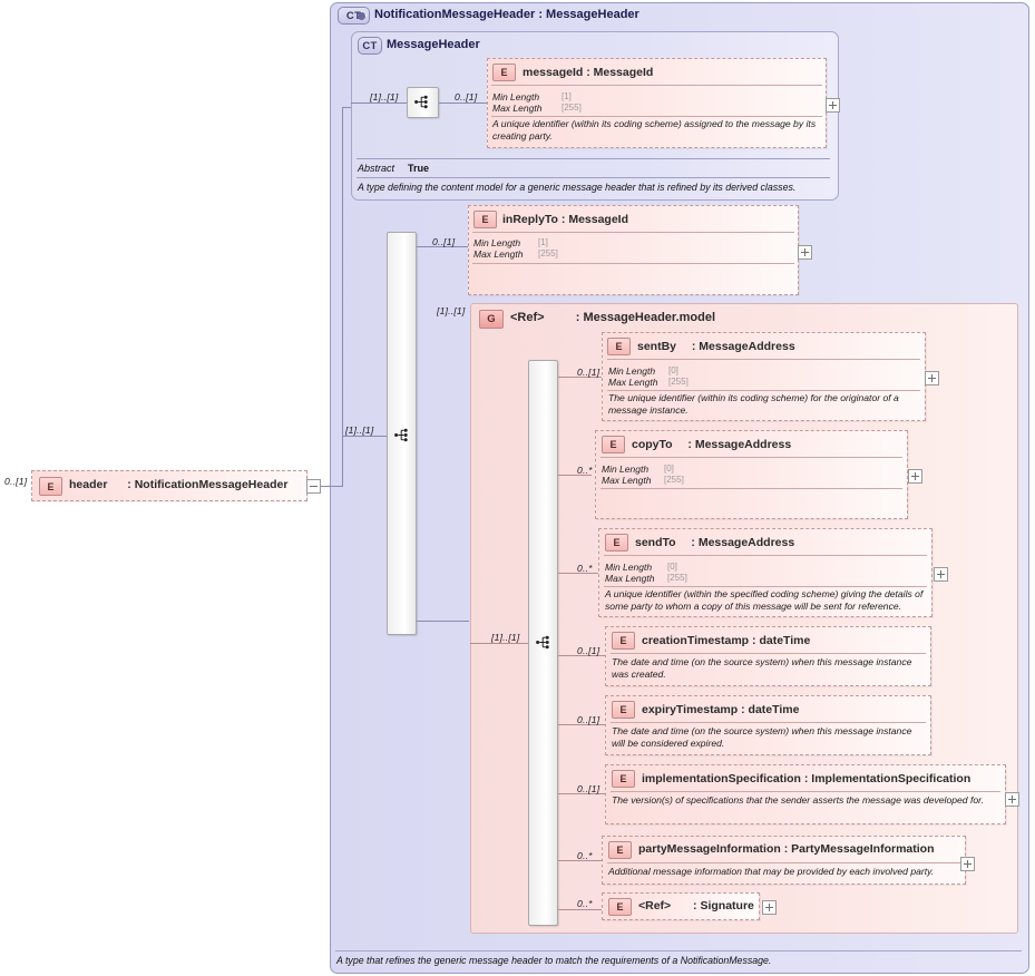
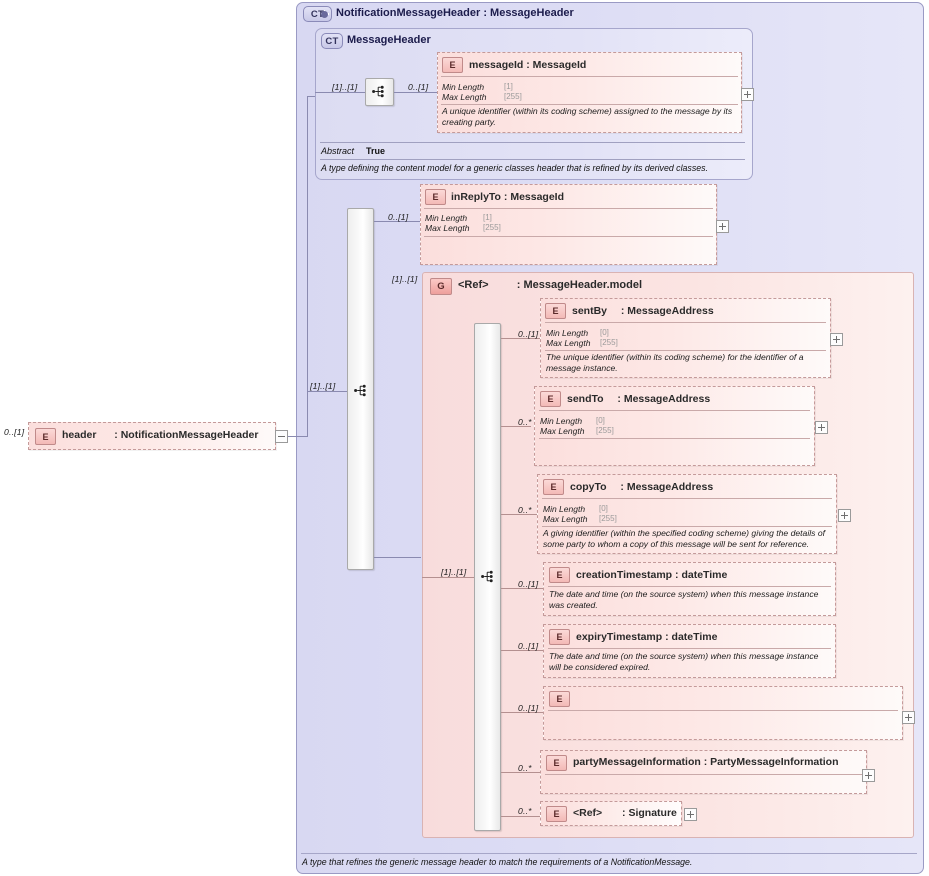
  NotificationMessageHeader : MessageHeader
  CT
  MessageHeader
  [1]..[1]
  0..[1]
  E
  messageId : MessageId
  Min Length
  [1]
  Max Length
  [255]
  A unique identifier (within its coding scheme) assigned to the message by its creating party.
  Abstract
  True
- A type defining the content model for a generic message header that is refined by its derived classes.
+ A type defining the content model for a generic classes header that is refined by its derived classes.
  [1]..[1]
  0..[1]
  E
  inReplyTo : MessageId
  Min Length
  [1]
  Max Length
  [255]
  [1]..[1]
  G
  <Ref> : MessageHeader.model
  [1]..[1]
  0..[1]
  E
  sentBy : MessageAddress
  Min Length
  [0]
  Max Length
  [255]
- The unique identifier (within its coding scheme) for the originator of a message instance.
+ The unique identifier (within its coding scheme) for the identifier of a message instance.
  0..*
  E
- copyTo : MessageAddress
+ sendTo : MessageAddress
  Min Length
  [0]
  Max Length
  [255]
  0..*
  E
- sendTo : MessageAddress
+ copyTo : MessageAddress
  Min Length
  [0]
  Max Length
  [255]
- A unique identifier (within the specified coding scheme) giving the details of some party to whom a copy of this message will be sent for reference.
+ A giving identifier (within the specified coding scheme) giving the details of some party to whom a copy of this message will be sent for reference.
  0..[1]
  E
  creationTimestamp : dateTime
  The date and time (on the source system) when this message instance was created.
  0..[1]
  E
  expiryTimestamp : dateTime
  The date and time (on the source system) when this message instance will be considered expired.
  0..[1]
  E
- implementationSpecification : ImplementationSpecification
- The version(s) of specifications that the sender asserts the message was developed for.
  0..*
  E
  partyMessageInformation : PartyMessageInformation
- Additional message information that may be provided by each involved party.
  0..*
  E
  <Ref> : Signature
  A type that refines the generic message header to match the requirements of a NotificationMessage.
  0..[1]
  E
  header : NotificationMessageHeader
